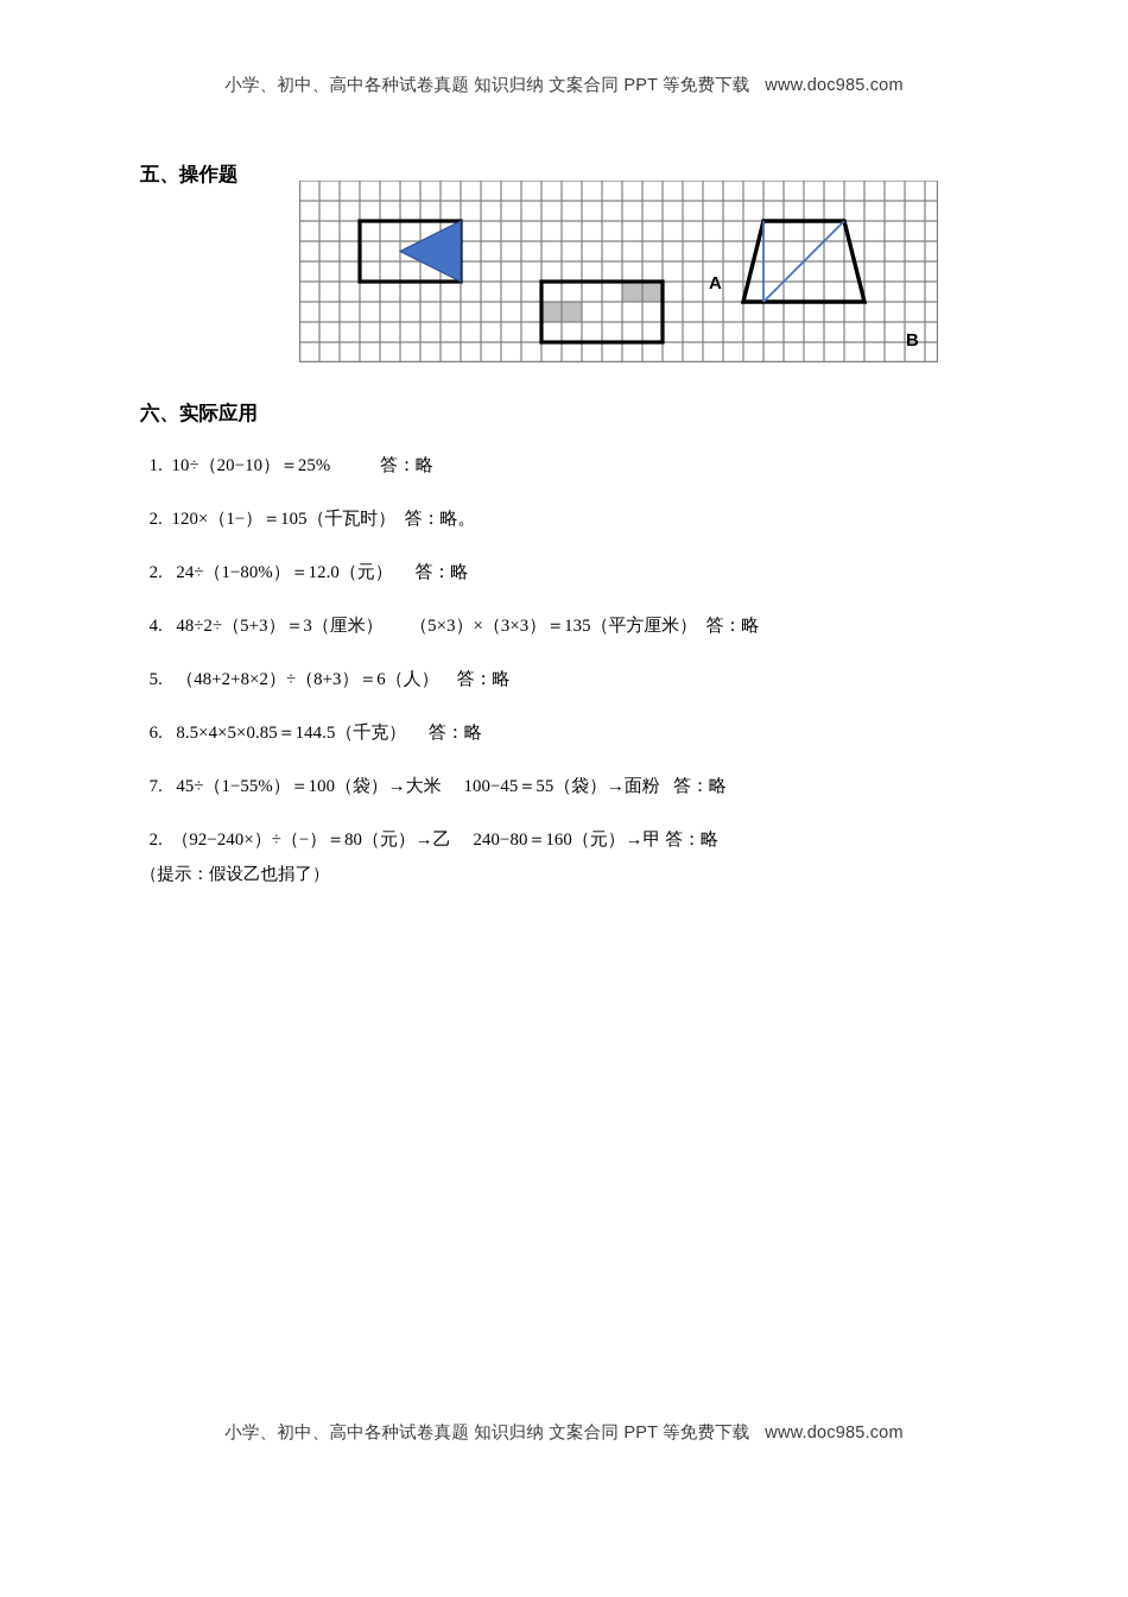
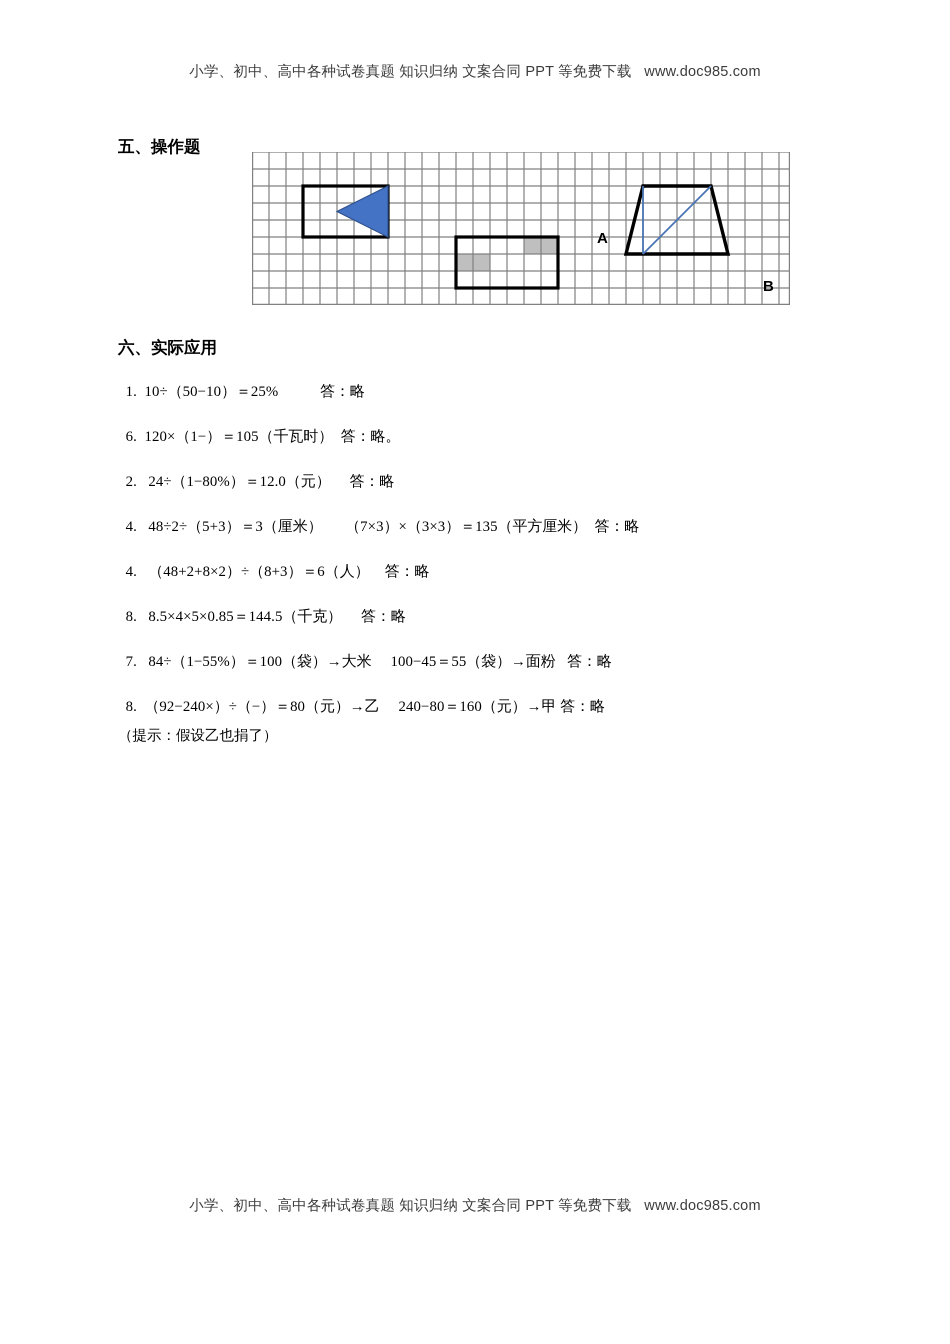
  小学、初中、高中各种试卷真题 知识归纳 文案合同 PPT 等免费下载 www.doc985.com
  五、操作题
  A
  B
  六、实际应用
- 1. 10÷（20−10）＝25% 答：略
+ 1. 10÷（50−10）＝25% 答：略
- 2. 120×（1−）＝105（千瓦时） 答：略。
+ 6. 120×（1−）＝105（千瓦时） 答：略。
  2. 24÷（1−80%）＝12.0（元） 答：略
- 4. 48÷2÷（5+3）＝3（厘米） （5×3）×（3×3）＝135（平方厘米） 答：略
+ 4. 48÷2÷（5+3）＝3（厘米） （7×3）×（3×3）＝135（平方厘米） 答：略
- 5. （48+2+8×2）÷（8+3）＝6（人） 答：略
+ 4. （48+2+8×2）÷（8+3）＝6（人） 答：略
- 6. 8.5×4×5×0.85＝144.5（千克） 答：略
+ 8. 8.5×4×5×0.85＝144.5（千克） 答：略
- 7. 45÷（1−55%）＝100（袋）→大米 100−45＝55（袋）→面粉 答：略
+ 7. 84÷（1−55%）＝100（袋）→大米 100−45＝55（袋）→面粉 答：略
- 2. （92−240×）÷（−）＝80（元）→乙 240−80＝160（元）→甲 答：略
+ 8. （92−240×）÷（−）＝80（元）→乙 240−80＝160（元）→甲 答：略
  （提示：假设乙也捐了）
  小学、初中、高中各种试卷真题 知识归纳 文案合同 PPT 等免费下载 www.doc985.com
